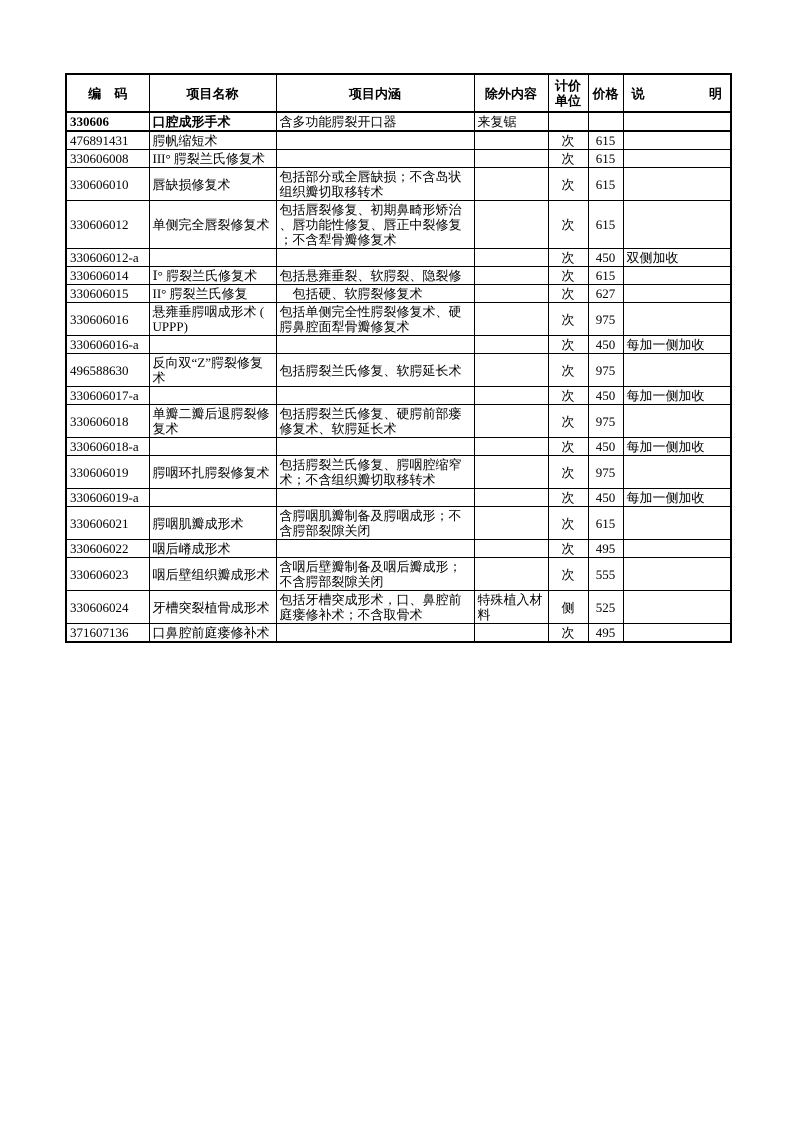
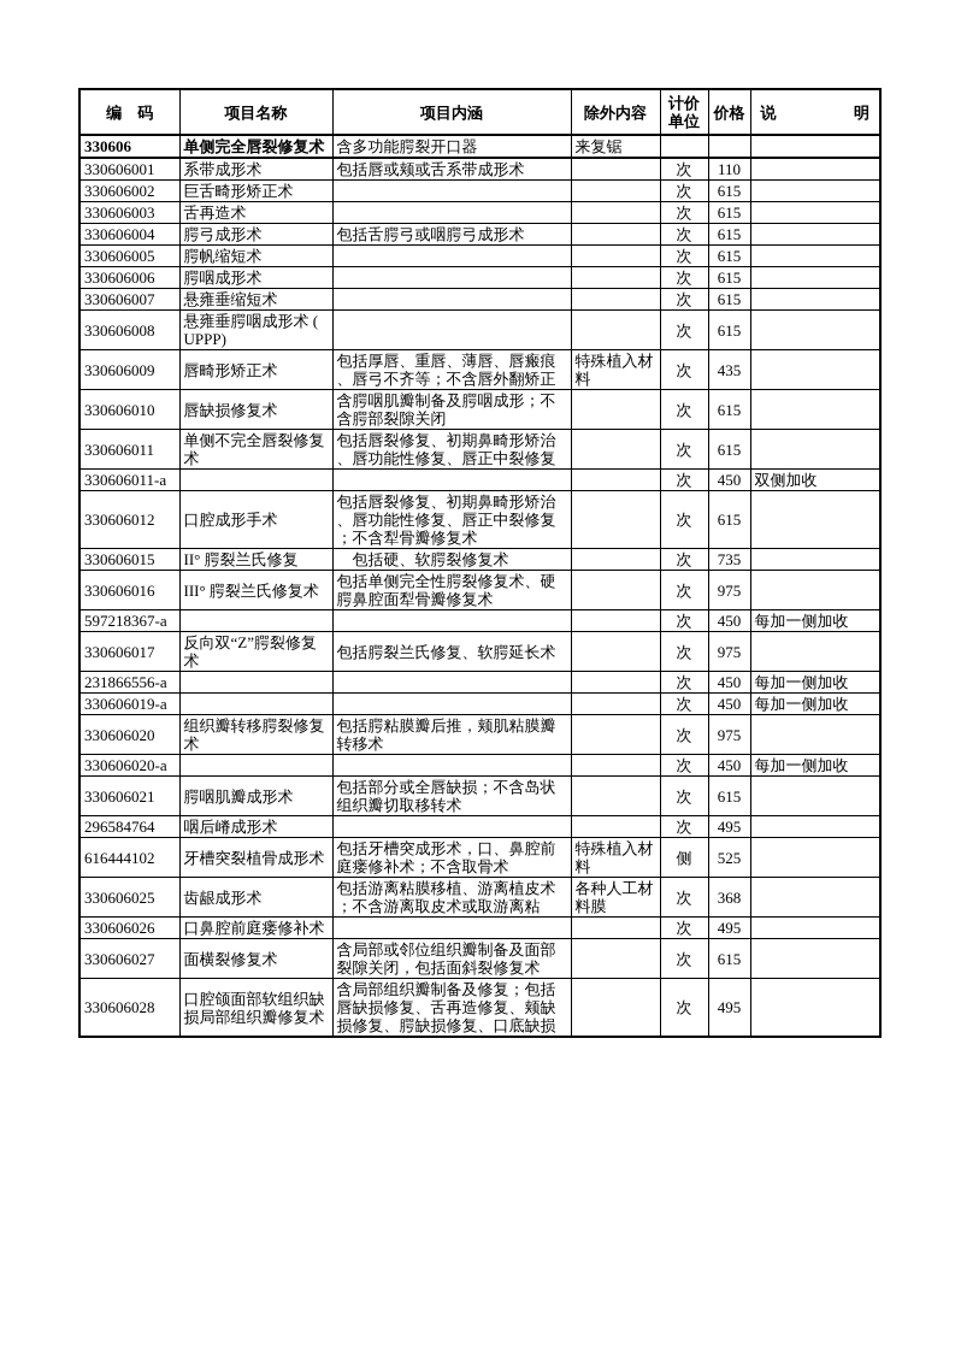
  编 码	项目名称	项目内涵	除外内容	计价单位	价格	说 明
- 330606	口腔成形手术	含多功能腭裂开口器	来复锯
+ 330606	单侧完全唇裂修复术	含多功能腭裂开口器	来复锯
+ 330606001	系带成形术	包括唇或颊或舌系带成形术		次	110
+ 330606002	巨舌畸形矫正术			次	615
+ 330606003	舌再造术			次	615
+ 330606004	腭弓成形术	包括舌腭弓或咽腭弓成形术		次	615
- 476891431	腭帆缩短术			次	615
+ 330606005	腭帆缩短术			次	615
+ 330606006	腭咽成形术			次	615
+ 330606007	悬雍垂缩短术			次	615
- 330606008	III° 腭裂兰氏修复术			次	615
+ 330606008	悬雍垂腭咽成形术 (UPPP)			次	615
+ 330606009	唇畸形矫正术	包括厚唇、重唇、薄唇、唇瘢痕、唇弓不齐等；不含唇外翻矫正	特殊植入材料	次	435
- 330606010	唇缺损修复术	包括部分或全唇缺损；不含岛状组织瓣切取移转术		次	615
+ 330606010	唇缺损修复术	含腭咽肌瓣制备及腭咽成形；不含腭部裂隙关闭		次	615
+ 330606011	单侧不完全唇裂修复术	包括唇裂修复、初期鼻畸形矫治、唇功能性修复、唇正中裂修复		次	615
+ 330606011-a				次	450	双侧加收
- 330606012	单侧完全唇裂修复术	包括唇裂修复、初期鼻畸形矫治、唇功能性修复、唇正中裂修复；不含犁骨瓣修复术		次	615
+ 330606012	口腔成形手术	包括唇裂修复、初期鼻畸形矫治、唇功能性修复、唇正中裂修复；不含犁骨瓣修复术		次	615
- 330606012-a				次	450	双侧加收
- 330606014	Ⅰ° 腭裂兰氏修复术	包括悬雍垂裂、软腭裂、隐裂修		次	615
- 330606015	II° 腭裂兰氏修复	包括硬、软腭裂修复术		次	627
+ 330606015	II° 腭裂兰氏修复	包括硬、软腭裂修复术		次	735
- 330606016	悬雍垂腭咽成形术 (UPPP)	包括单侧完全性腭裂修复术、硬腭鼻腔面犁骨瓣修复术		次	975
+ 330606016	III° 腭裂兰氏修复术	包括单侧完全性腭裂修复术、硬腭鼻腔面犁骨瓣修复术		次	975
- 330606016-a				次	450	每加一侧加收
+ 597218367-a				次	450	每加一侧加收
- 496588630	反向双“Z”腭裂修复术	包括腭裂兰氏修复、软腭延长术		次	975
+ 330606017	反向双“Z”腭裂修复术	包括腭裂兰氏修复、软腭延长术		次	975
- 330606017-a				次	450	每加一侧加收
+ 231866556-a				次	450	每加一侧加收
- 330606018	单瓣二瓣后退腭裂修复术	包括腭裂兰氏修复、硬腭前部瘘修复术、软腭延长术		次	975
- 330606018-a				次	450	每加一侧加收
- 330606019	腭咽环扎腭裂修复术	包括腭裂兰氏修复、腭咽腔缩窄术；不含组织瓣切取移转术		次	975
  330606019-a				次	450	每加一侧加收
+ 330606020	组织瓣转移腭裂修复术	包括腭粘膜瓣后推，颊肌粘膜瓣转移术		次	975
+ 330606020-a				次	450	每加一侧加收
- 330606021	腭咽肌瓣成形术	含腭咽肌瓣制备及腭咽成形；不含腭部裂隙关闭		次	615
+ 330606021	腭咽肌瓣成形术	包括部分或全唇缺损；不含岛状组织瓣切取移转术		次	615
- 330606022	咽后嵴成形术			次	495
+ 296584764	咽后嵴成形术			次	495
- 330606023	咽后壁组织瓣成形术	含咽后壁瓣制备及咽后瓣成形；不含腭部裂隙关闭		次	555
- 330606024	牙槽突裂植骨成形术	包括牙槽突成形术，口、鼻腔前庭瘘修补术；不含取骨术	特殊植入材料	侧	525
+ 616444102	牙槽突裂植骨成形术	包括牙槽突成形术，口、鼻腔前庭瘘修补术；不含取骨术	特殊植入材料	侧	525
+ 330606025	齿龈成形术	包括游离粘膜移植、游离植皮术；不含游离取皮术或取游离粘	各种人工材料膜	次	368
- 371607136	口鼻腔前庭瘘修补术			次	495
+ 330606026	口鼻腔前庭瘘修补术			次	495
+ 330606027	面横裂修复术	含局部或邻位组织瓣制备及面部裂隙关闭，包括面斜裂修复术		次	615
+ 330606028	口腔颌面部软组织缺损局部组织瓣修复术	含局部组织瓣制备及修复；包括唇缺损修复、舌再造修复、颊缺损修复、腭缺损修复、口底缺损		次	495
